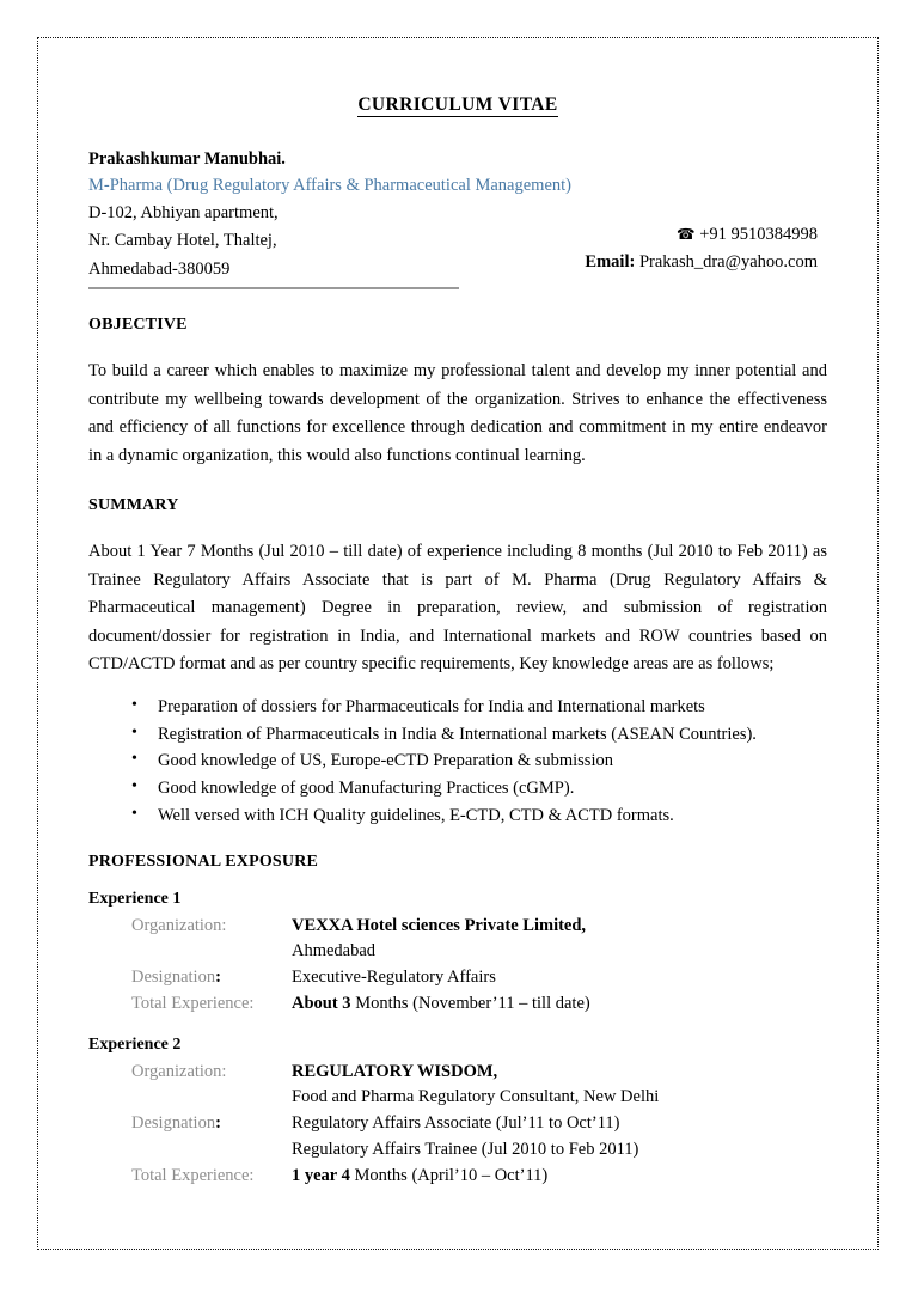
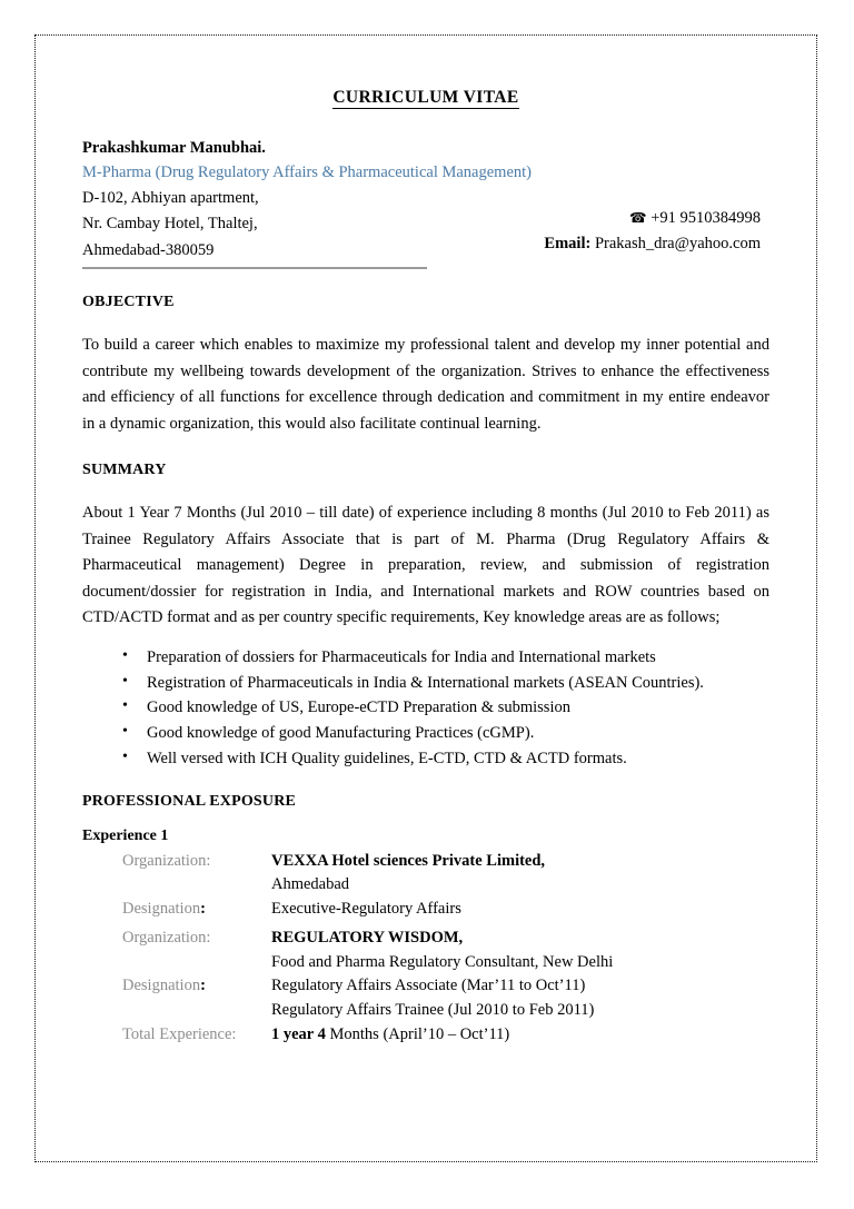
  CURRICULUM VITAE
  Prakashkumar Manubhai.
  M-Pharma (Drug Regulatory Affairs & Pharmaceutical Management)
  D-102, Abhiyan apartment,
  Nr. Cambay Hotel, Thaltej,
  Ahmedabad-380059
  ☎ +91 9510384998
  Email: Prakash_dra@yahoo.com
  OBJECTIVE
- To build a career which enables to maximize my professional talent and develop my inner potential and contribute my wellbeing towards development of the organization. Strives to enhance the effectiveness and efficiency of all functions for excellence through dedication and commitment in my entire endeavor in a dynamic organization, this would also functions continual learning.
+ To build a career which enables to maximize my professional talent and develop my inner potential and contribute my wellbeing towards development of the organization. Strives to enhance the effectiveness and efficiency of all functions for excellence through dedication and commitment in my entire endeavor in a dynamic organization, this would also facilitate continual learning.
  SUMMARY
  About 1 Year 7 Months (Jul 2010 – till date) of experience including 8 months (Jul 2010 to Feb 2011) as Trainee Regulatory Affairs Associate that is part of M. Pharma (Drug Regulatory Affairs & Pharmaceutical management) Degree in preparation, review, and submission of registration document/dossier for registration in India, and International markets and ROW countries based on CTD/ACTD format and as per country specific requirements, Key knowledge areas are as follows;
  Preparation of dossiers for Pharmaceuticals for India and International markets
  Registration of Pharmaceuticals in India & International markets (ASEAN Countries).
  Good knowledge of US, Europe-eCTD Preparation & submission
  Good knowledge of good Manufacturing Practices (cGMP).
  Well versed with ICH Quality guidelines, E-CTD, CTD & ACTD formats.
  PROFESSIONAL EXPOSURE
  Experience 1
  Organization:	VEXXA Hotel sciences Private Limited,
  	Ahmedabad
  Designation:	Executive-Regulatory Affairs
- Total Experience:	About 3 Months (November’11 – till date)
- Experience 2
  Organization:	REGULATORY WISDOM,
  	Food and Pharma Regulatory Consultant, New Delhi
- Designation:	Regulatory Affairs Associate (Jul’11 to Oct’11)
+ Designation:	Regulatory Affairs Associate (Mar’11 to Oct’11)
  	Regulatory Affairs Trainee (Jul 2010 to Feb 2011)
  Total Experience:	1 year 4 Months (April’10 – Oct’11)
